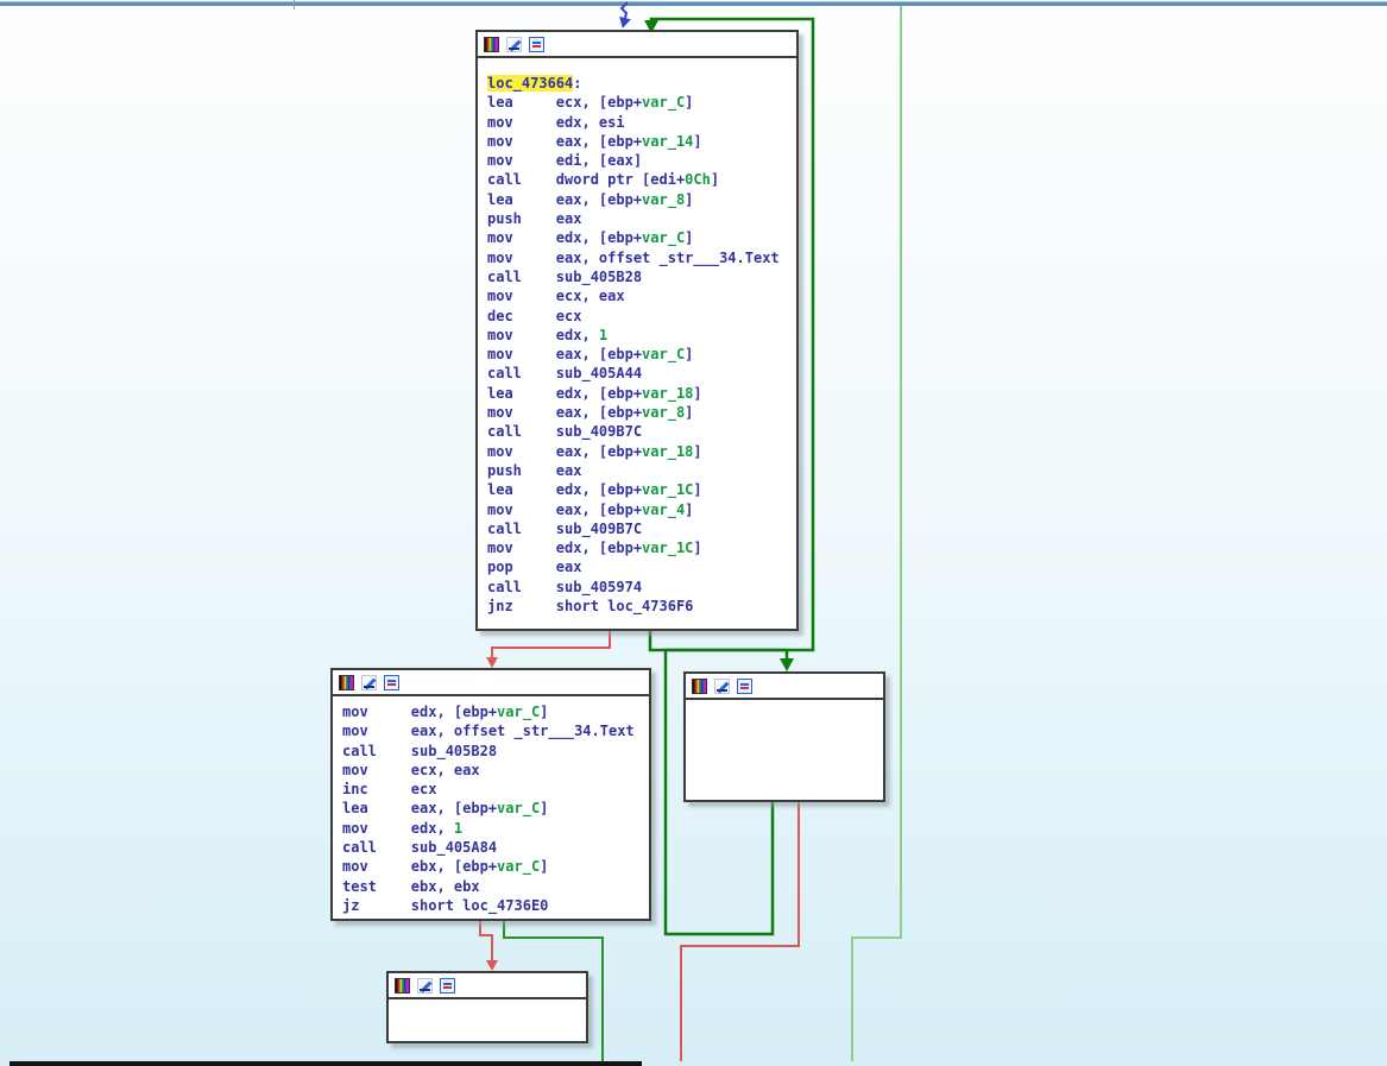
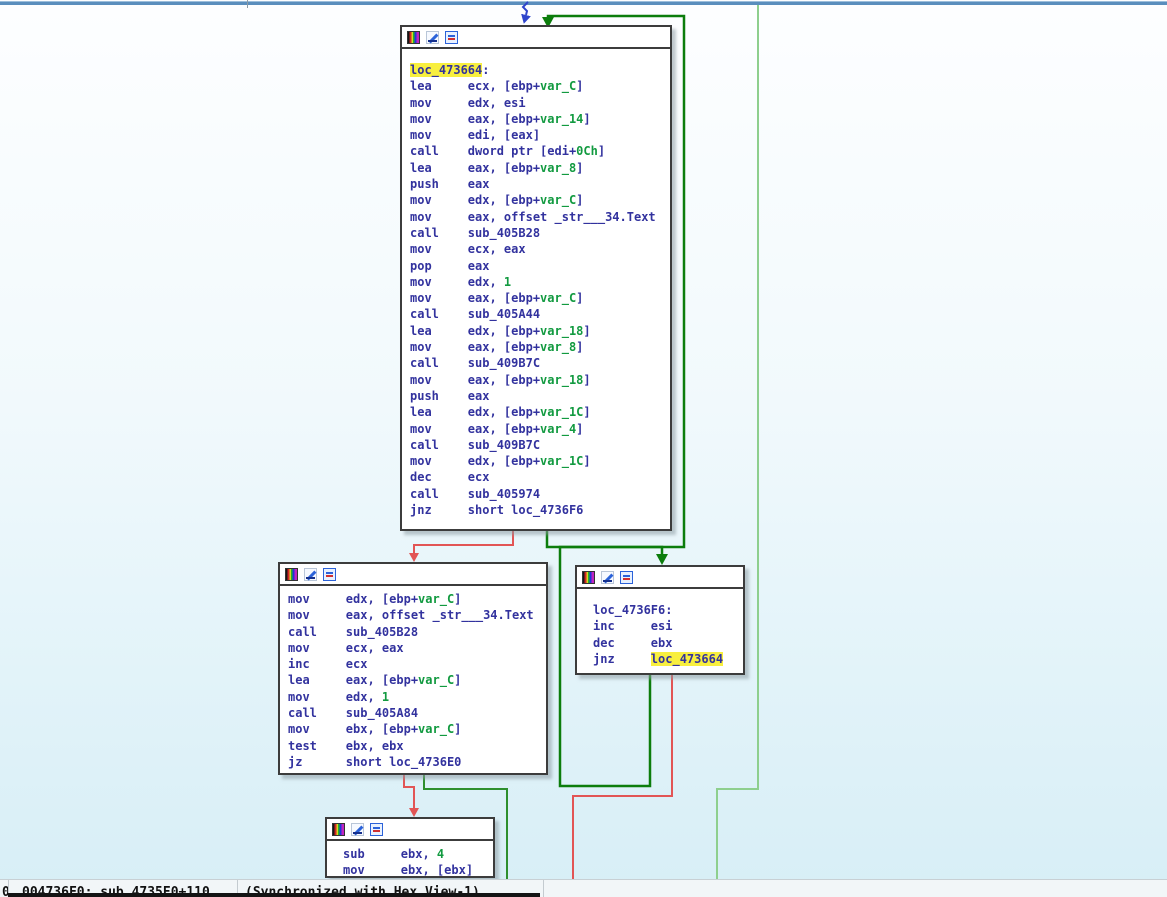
  loc_473664:
  lea ecx, [ebp+var_C]
  mov edx, esi
  mov eax, [ebp+var_14]
  mov edi, [eax]
  call dword ptr [edi+0Ch]
  lea eax, [ebp+var_8]
  push eax
  mov edx, [ebp+var_C]
  mov eax, offset _str___34.Text
  call sub_405B28
  mov ecx, eax
- dec ecx
+ pop eax
  mov edx, 1
  mov eax, [ebp+var_C]
  call sub_405A44
  lea edx, [ebp+var_18]
  mov eax, [ebp+var_8]
  call sub_409B7C
  mov eax, [ebp+var_18]
  push eax
  lea edx, [ebp+var_1C]
  mov eax, [ebp+var_4]
  call sub_409B7C
  mov edx, [ebp+var_1C]
- pop eax
+ dec ecx
  call sub_405974
  jnz short loc_4736F6
  mov edx, [ebp+var_C]
  mov eax, offset _str___34.Text
  call sub_405B28
  mov ecx, eax
  inc ecx
  lea eax, [ebp+var_C]
  mov edx, 1
  call sub_405A84
  mov ebx, [ebp+var_C]
  test ebx, ebx
  jz short loc_4736E0
+ loc_4736F6:
+ inc esi
+ dec ebx
+ jnz loc_473664
+ sub ebx, 4
+ mov ebx, [ebx]
+ 0
